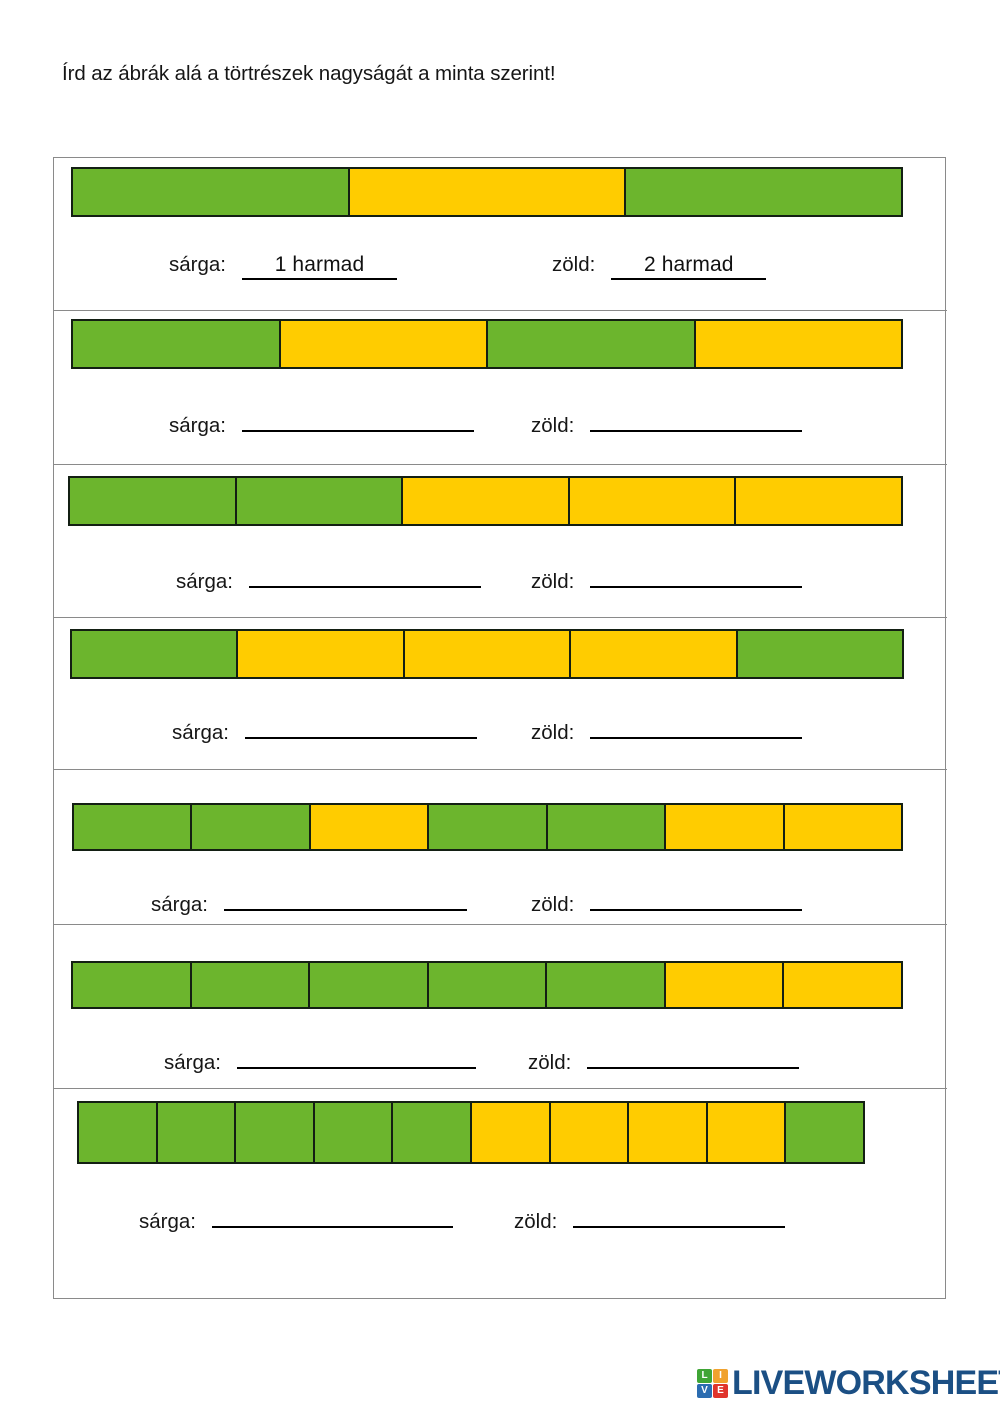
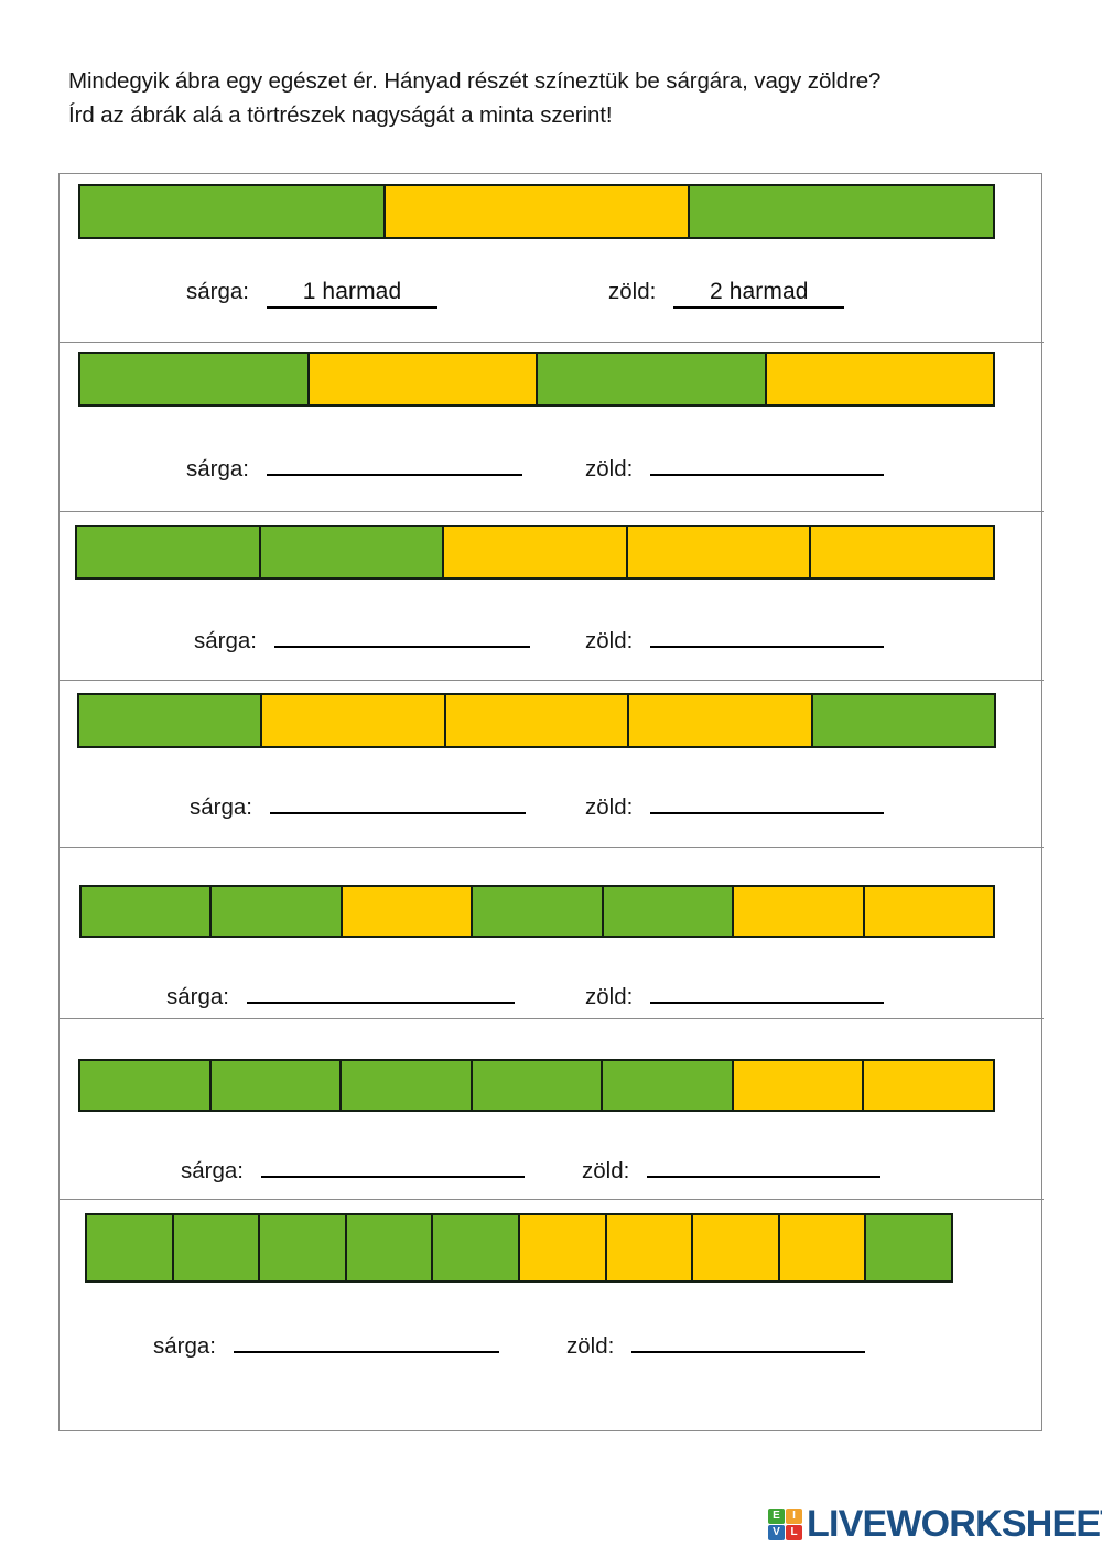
+ Mindegyik ábra egy egészet ér. Hányad részét színeztük be sárgára, vagy zöldre?
  Írd az ábrák alá a törtrészek nagyságát a minta szerint!
  sárga:
  1 harmad
  zöld:
  2 harmad
  sárga:
  zöld:
  sárga:
  zöld:
  sárga:
  zöld:
  sárga:
  zöld:
  sárga:
  zöld:
  sárga:
  zöld:
- L
+ E
  I
  V
- E
+ L
  LIVEWORKSHEE
